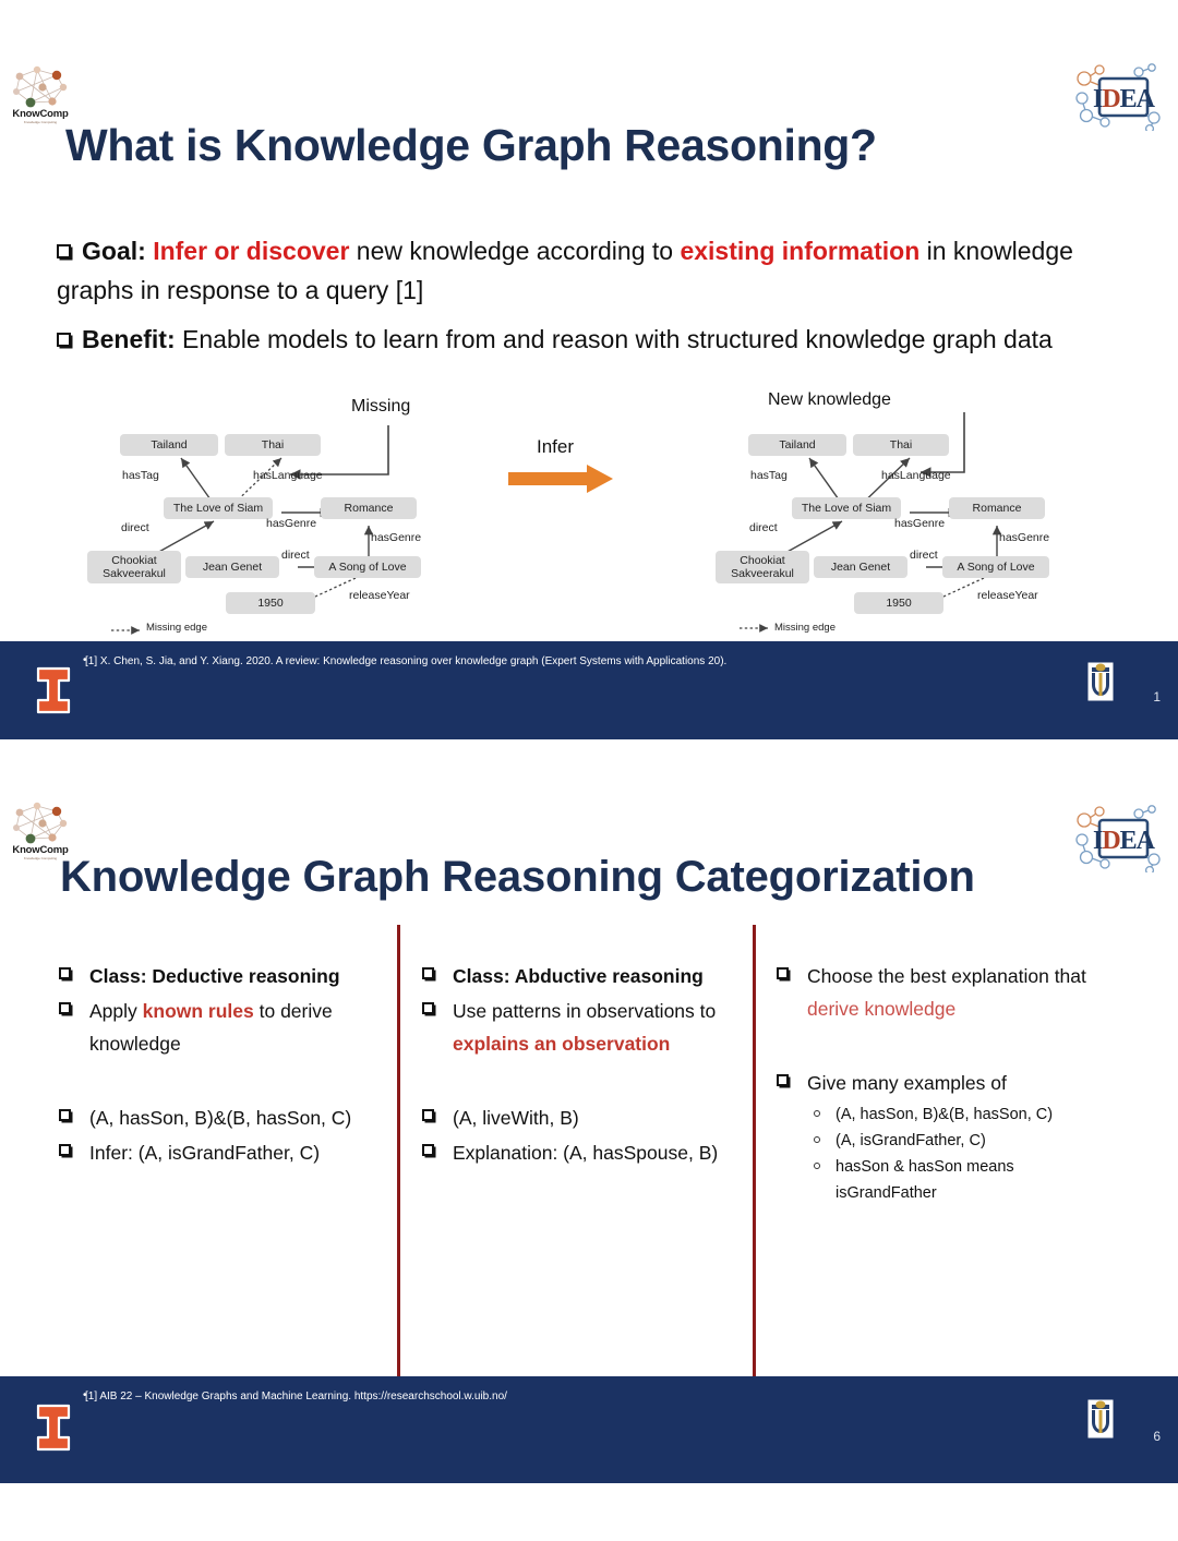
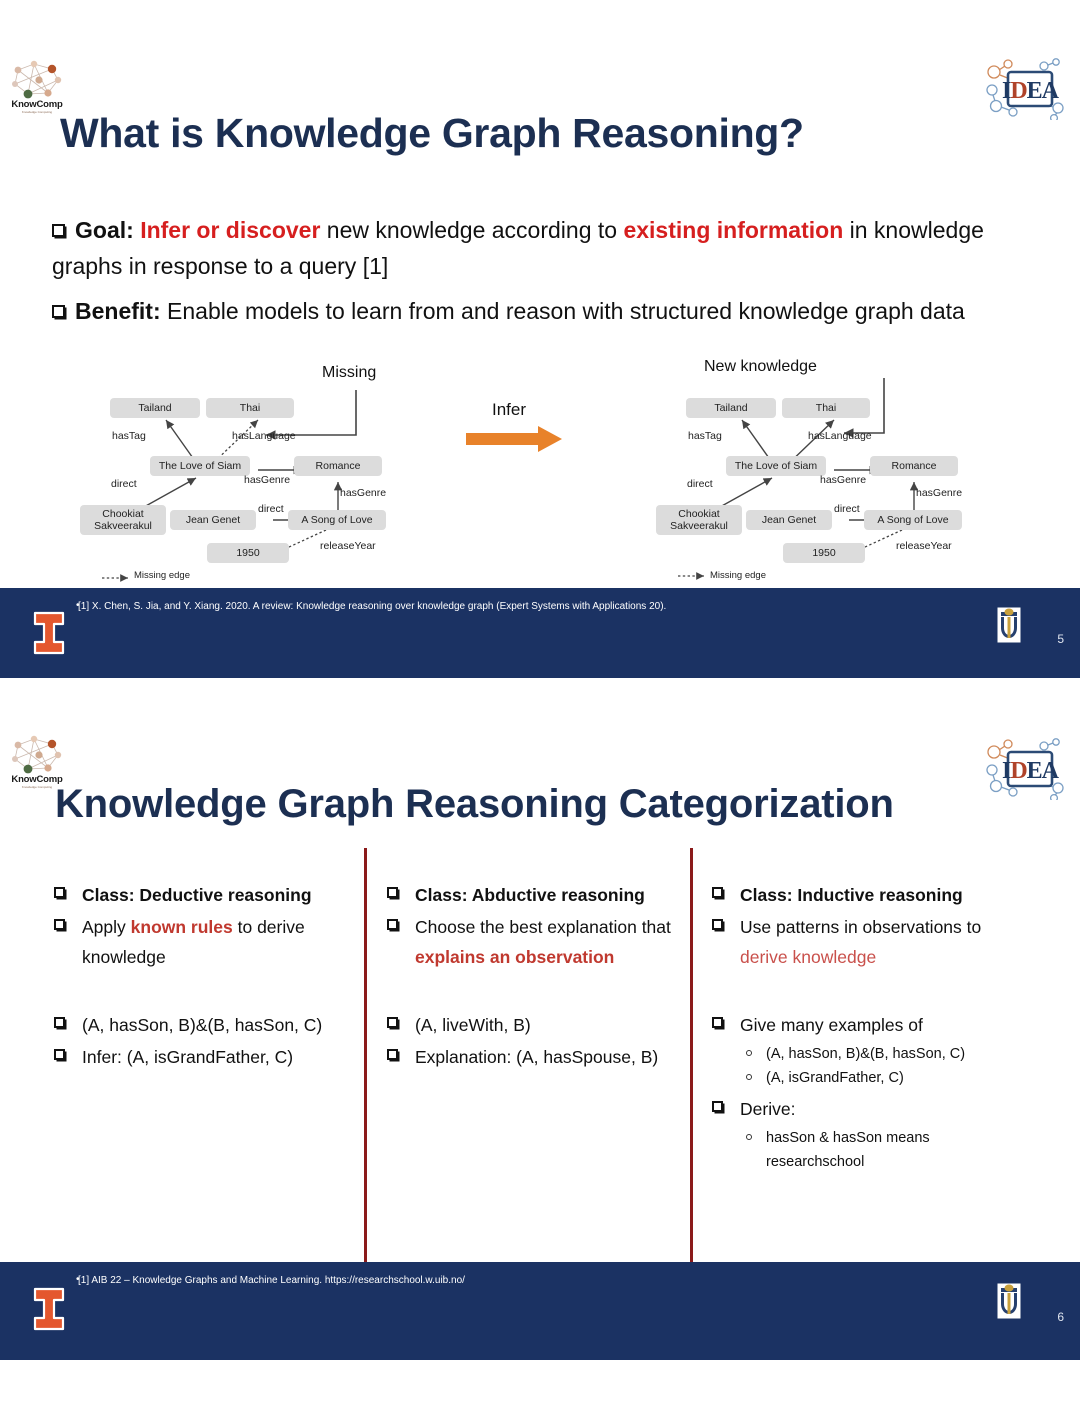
  KnowComp
  IDEA
  What is Knowledge Graph Reasoning?
  Goal: Infer or discover new knowledge according to existing information in knowledge graphs in response to a query [1]
  Benefit: Enable models to learn from and reason with structured knowledge graph data
  Missing
  Tailand
  Thai
  The Love of Siam
  Romance
  Chookiat Sakveerakul
  Jean Genet
  A Song of Love
  1950
  hasTag
  hasLanguage
  hasGenre
  direct
  hasGenre
  direct
  releaseYear
  Missing edge
  Infer
  New knowledge
  Tailand
  Thai
  The Love of Siam
  Romance
  Chookiat Sakveerakul
  Jean Genet
  A Song of Love
  1950
  hasTag
  hasLanguage
  hasGenre
  direct
  hasGenre
  direct
  releaseYear
  Missing edge
  •
  [1] X. Chen, S. Jia, and Y. Xiang. 2020. A review: Knowledge reasoning over knowledge graph (Expert Systems with Applications 20).
- 1
+ 5
  KnowComp
  IDEA
  Knowledge Graph Reasoning Categorization
  Class: Deductive reasoning
  Apply known rules to derive knowledge
  (A, hasSon, B)&(B, hasSon, C)
  Infer: (A, isGrandFather, C)
  Class: Abductive reasoning
- Use patterns in observations to explains an observation
+ Choose the best explanation that explains an observation
  (A, liveWith, B)
  Explanation: (A, hasSpouse, B)
+ Class: Inductive reasoning
- Choose the best explanation that derive knowledge
+ Use patterns in observations to derive knowledge
  Give many examples of
  (A, hasSon, B)&(B, hasSon, C)
  (A, isGrandFather, C)
+ Derive:
- hasSon & hasSon means isGrandFather
+ hasSon & hasSon means researchschool
  •
  [1] AIB 22 – Knowledge Graphs and Machine Learning. https://researchschool.w.uib.no/
  6
